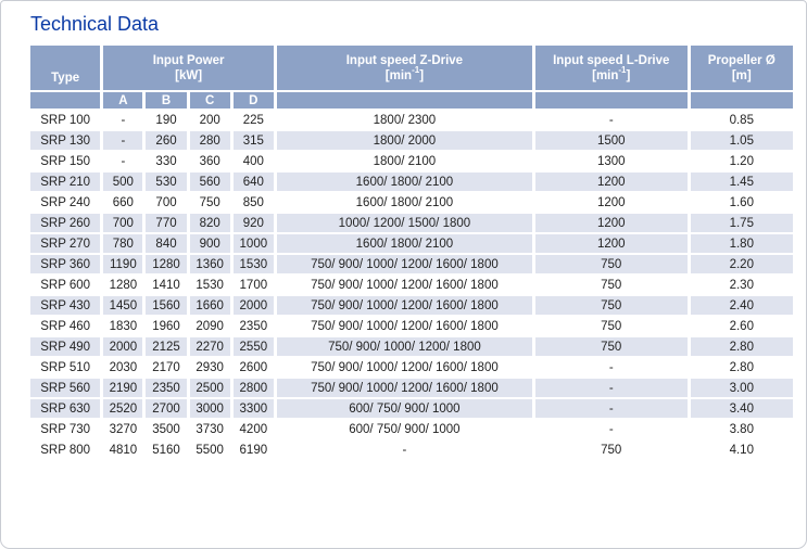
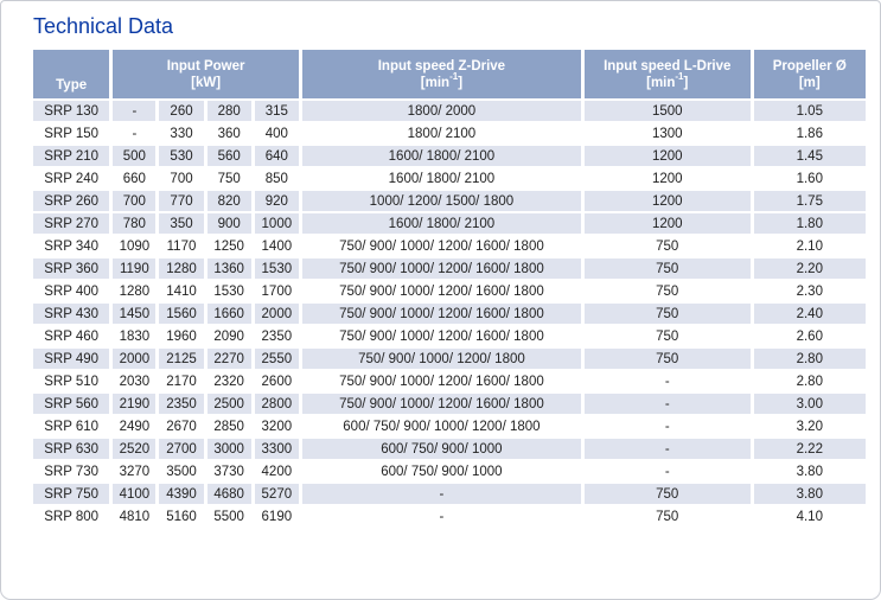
  Technical Data
  Type	Input Power [kW]	Input speed Z-Drive [min-1]	Input speed L-Drive [min-1]	Propeller Ø [m]
- 	A	B	C	D
- SRP 100	-	190	200	225	1800/ 2300	-	0.85
  SRP 130	-	260	280	315	1800/ 2000	1500	1.05
- SRP 150	-	330	360	400	1800/ 2100	1300	1.20
+ SRP 150	-	330	360	400	1800/ 2100	1300	1.86
  SRP 210	500	530	560	640	1600/ 1800/ 2100	1200	1.45
  SRP 240	660	700	750	850	1600/ 1800/ 2100	1200	1.60
  SRP 260	700	770	820	920	1000/ 1200/ 1500/ 1800	1200	1.75
- SRP 270	780	840	900	1000	1600/ 1800/ 2100	1200	1.80
+ SRP 270	780	350	900	1000	1600/ 1800/ 2100	1200	1.80
+ SRP 340	1090	1170	1250	1400	750/ 900/ 1000/ 1200/ 1600/ 1800	750	2.10
  SRP 360	1190	1280	1360	1530	750/ 900/ 1000/ 1200/ 1600/ 1800	750	2.20
- SRP 600	1280	1410	1530	1700	750/ 900/ 1000/ 1200/ 1600/ 1800	750	2.30
+ SRP 400	1280	1410	1530	1700	750/ 900/ 1000/ 1200/ 1600/ 1800	750	2.30
  SRP 430	1450	1560	1660	2000	750/ 900/ 1000/ 1200/ 1600/ 1800	750	2.40
  SRP 460	1830	1960	2090	2350	750/ 900/ 1000/ 1200/ 1600/ 1800	750	2.60
  SRP 490	2000	2125	2270	2550	750/ 900/ 1000/ 1200/ 1800	750	2.80
- SRP 510	2030	2170	2930	2600	750/ 900/ 1000/ 1200/ 1600/ 1800	-	2.80
+ SRP 510	2030	2170	2320	2600	750/ 900/ 1000/ 1200/ 1600/ 1800	-	2.80
  SRP 560	2190	2350	2500	2800	750/ 900/ 1000/ 1200/ 1600/ 1800	-	3.00
+ SRP 610	2490	2670	2850	3200	600/ 750/ 900/ 1000/ 1200/ 1800	-	3.20
- SRP 630	2520	2700	3000	3300	600/ 750/ 900/ 1000	-	3.40
+ SRP 630	2520	2700	3000	3300	600/ 750/ 900/ 1000	-	2.22
  SRP 730	3270	3500	3730	4200	600/ 750/ 900/ 1000	-	3.80
+ SRP 750	4100	4390	4680	5270	-	750	3.80
  SRP 800	4810	5160	5500	6190	-	750	4.10
